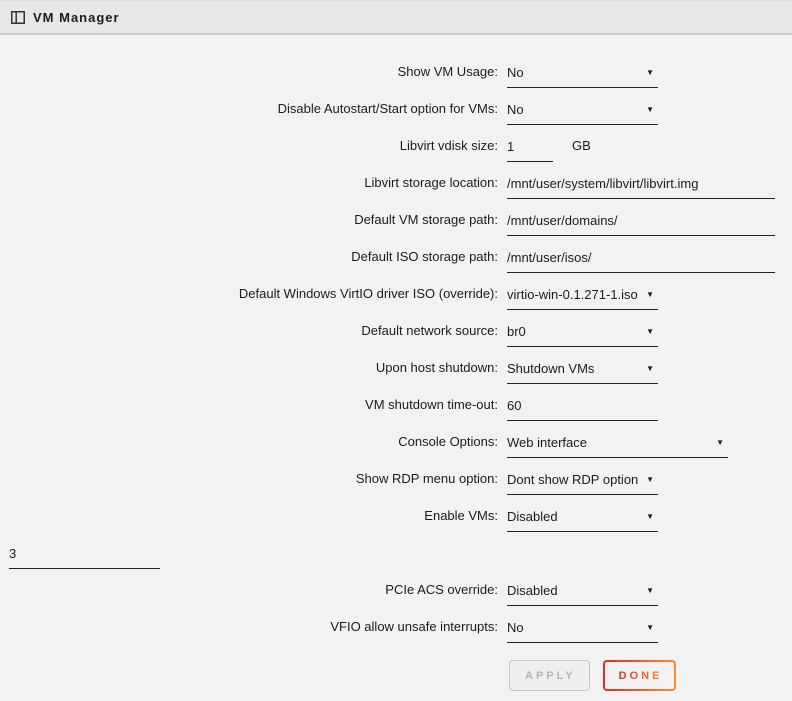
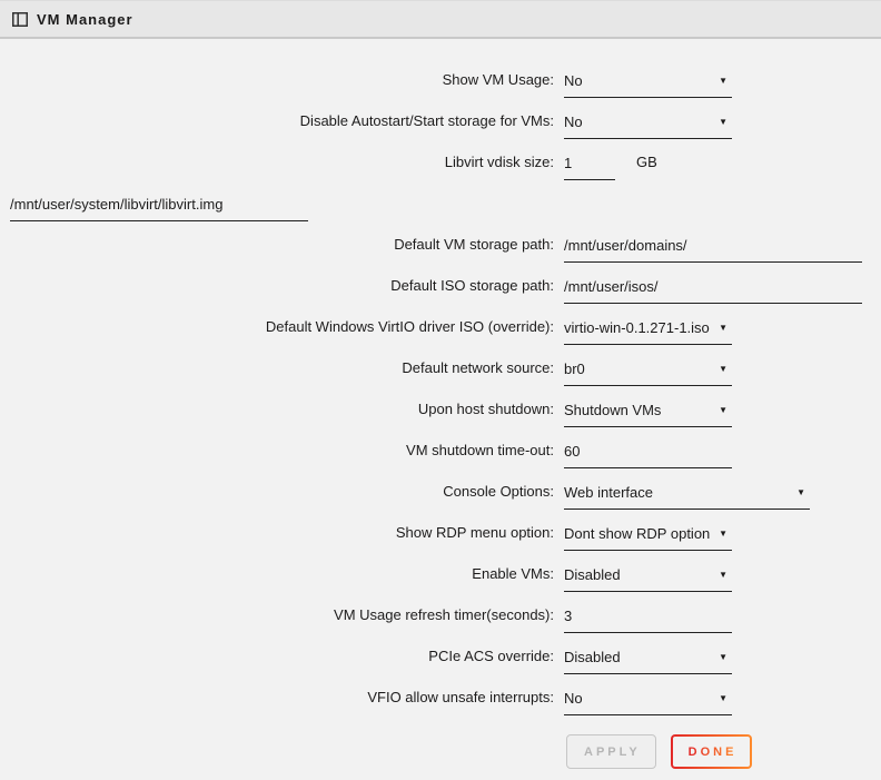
  VM Manager
  Show VM Usage:
  No
  ▼
- Disable Autostart/Start option for VMs:
+ Disable Autostart/Start storage for VMs:
  No
  ▼
  Libvirt vdisk size:
  1
  GB
- Libvirt storage location:
  /mnt/user/system/libvirt/libvirt.img
  Default VM storage path:
  /mnt/user/domains/
  Default ISO storage path:
  /mnt/user/isos/
  Default Windows VirtIO driver ISO (override):
  virtio-win-0.1.271-1.iso
  ▼
  Default network source:
  br0
  ▼
  Upon host shutdown:
  Shutdown VMs
  ▼
  VM shutdown time-out:
  60
  Console Options:
  Web interface
  ▼
  Show RDP menu option:
  Dont show RDP option
  ▼
  Enable VMs:
  Disabled
  ▼
+ VM Usage refresh timer(seconds):
  3
  PCIe ACS override:
  Disabled
  ▼
  VFIO allow unsafe interrupts:
  No
  ▼
  APPLY
  DONE
